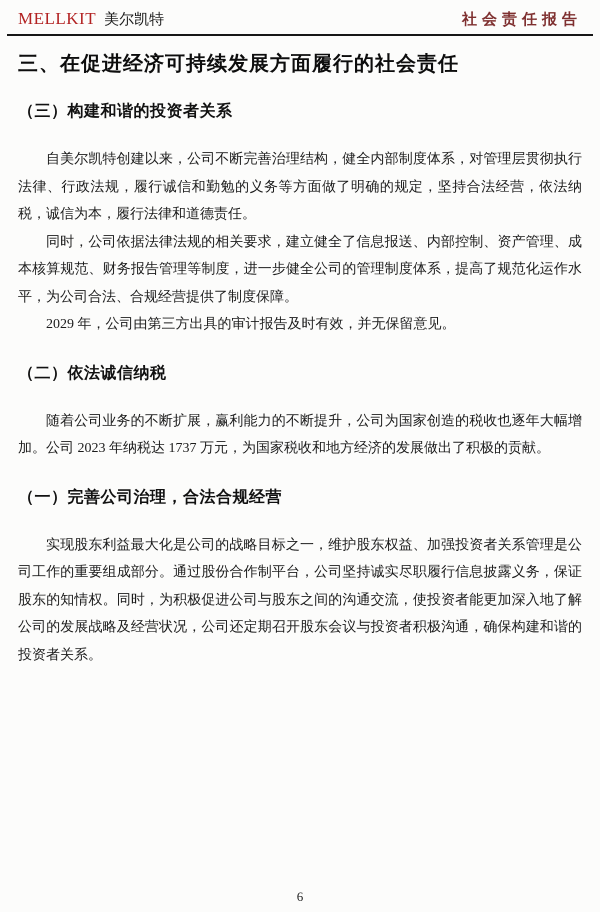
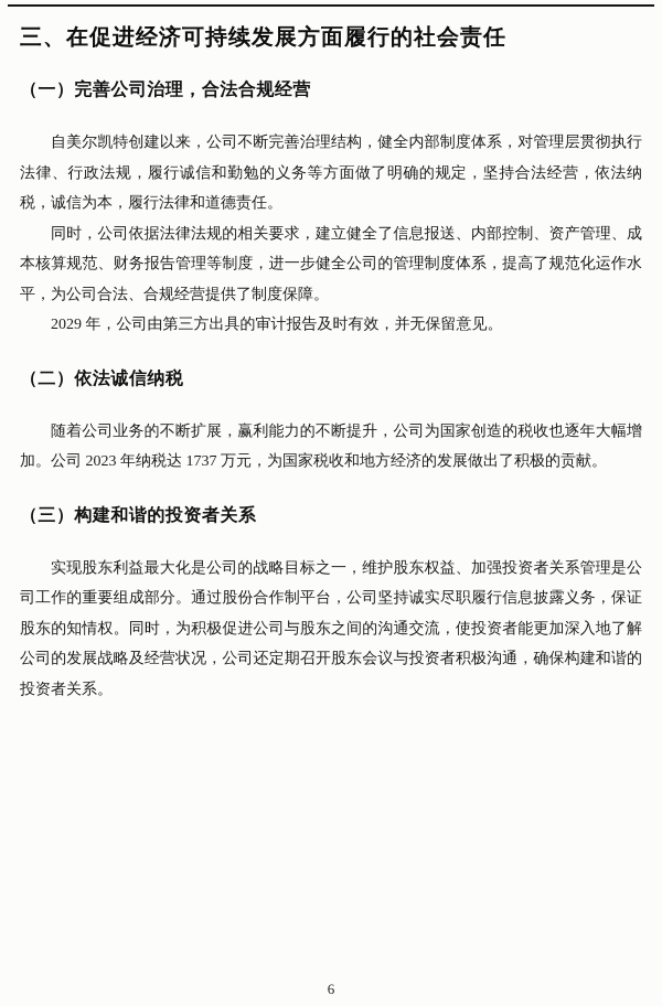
- MELLKIT 美尔凯特
- 社会责任报告
  三、在促进经济可持续发展方面履行的社会责任
- （三）构建和谐的投资者关系
+ （一）完善公司治理，合法合规经营
  自美尔凯特创建以来，公司不断完善治理结构，健全内部制度体系，对管理层贯彻执行法律、行政法规，履行诚信和勤勉的义务等方面做了明确的规定，坚持合法经营，依法纳税，诚信为本，履行法律和道德责任。
  同时，公司依据法律法规的相关要求，建立健全了信息报送、内部控制、资产管理、成本核算规范、财务报告管理等制度，进一步健全公司的管理制度体系，提高了规范化运作水平，为公司合法、合规经营提供了制度保障。
  2029 年，公司由第三方出具的审计报告及时有效，并无保留意见。
  （二）依法诚信纳税
  随着公司业务的不断扩展，赢利能力的不断提升，公司为国家创造的税收也逐年大幅增加。公司 2023 年纳税达 1737 万元，为国家税收和地方经济的发展做出了积极的贡献。
- （一）完善公司治理，合法合规经营
+ （三）构建和谐的投资者关系
  实现股东利益最大化是公司的战略目标之一，维护股东权益、加强投资者关系管理是公司工作的重要组成部分。通过股份合作制平台，公司坚持诚实尽职履行信息披露义务，保证股东的知情权。同时，为积极促进公司与股东之间的沟通交流，使投资者能更加深入地了解公司的发展战略及经营状况，公司还定期召开股东会议与投资者积极沟通，确保构建和谐的投资者关系。
  6
